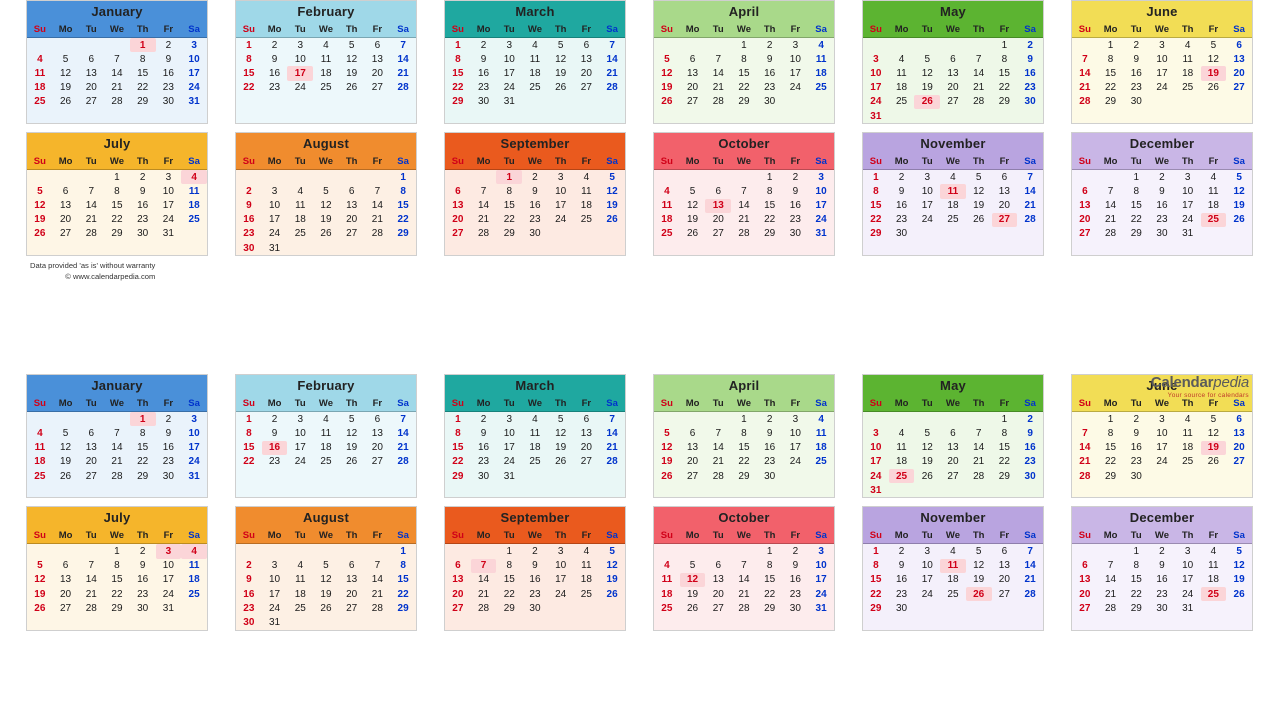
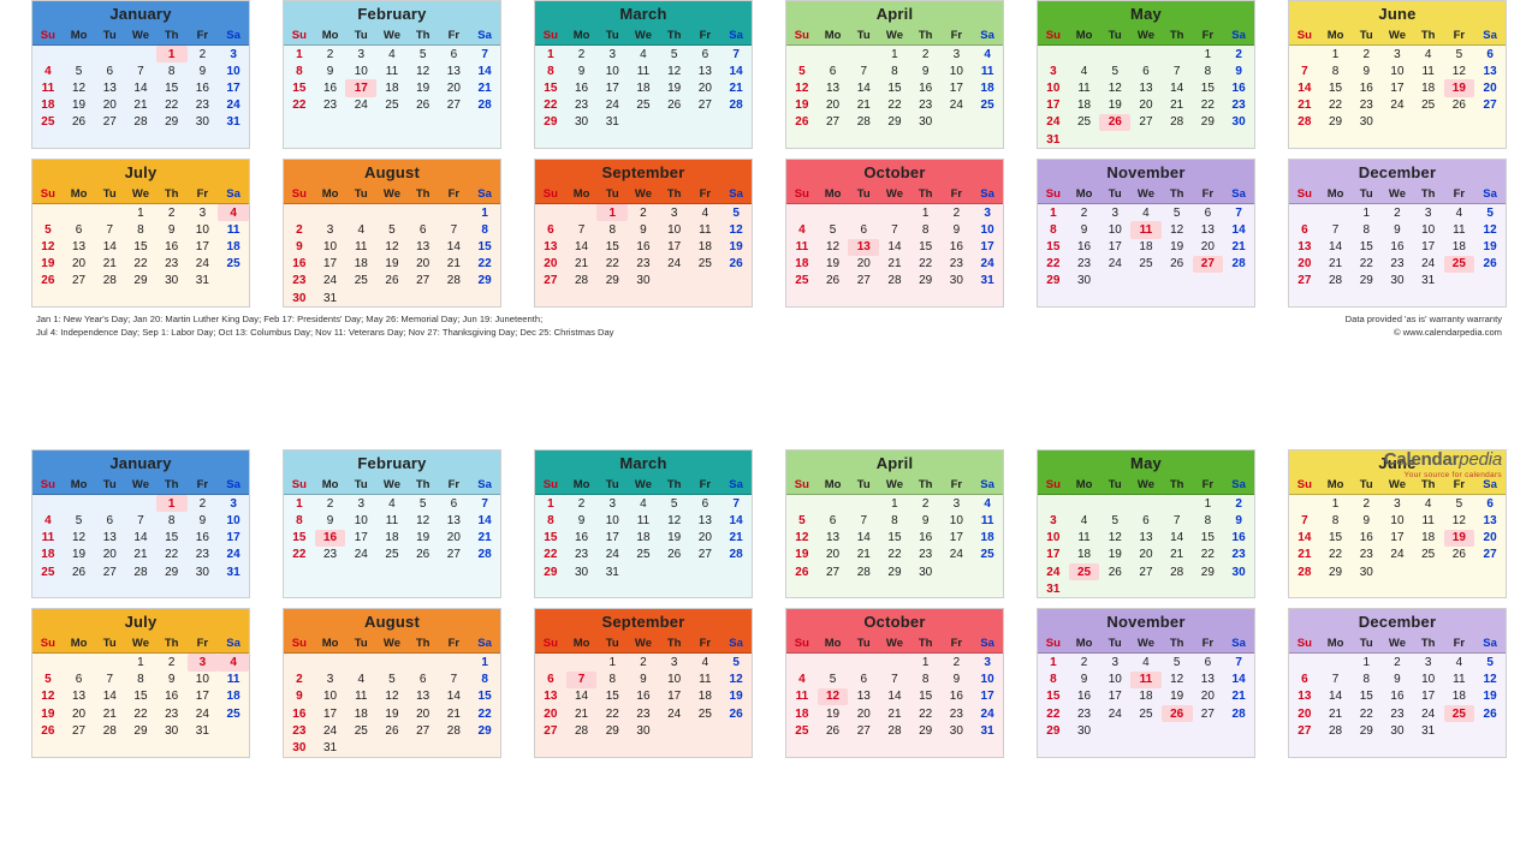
  January
  Su	Mo	Tu	We	Th	Fr	Sa
  				1	2	3
  4	5	6	7	8	9	10
  11	12	13	14	15	16	17
  18	19	20	21	22	23	24
  25	26	27	28	29	30	31
  February
  Su	Mo	Tu	We	Th	Fr	Sa
  1	2	3	4	5	6	7
  8	9	10	11	12	13	14
  15	16	17	18	19	20	21
  22	23	24	25	26	27	28
  March
  Su	Mo	Tu	We	Th	Fr	Sa
  1	2	3	4	5	6	7
  8	9	10	11	12	13	14
  15	16	17	18	19	20	21
  22	23	24	25	26	27	28
  29	30	31
  April
  Su	Mo	Tu	We	Th	Fr	Sa
  			1	2	3	4
  5	6	7	8	9	10	11
  12	13	14	15	16	17	18
  19	20	21	22	23	24	25
  26	27	28	29	30
  May
  Su	Mo	Tu	We	Th	Fr	Sa
  					1	2
  3	4	5	6	7	8	9
  10	11	12	13	14	15	16
  17	18	19	20	21	22	23
  24	25	26	27	28	29	30
  31
  June
  Su	Mo	Tu	We	Th	Fr	Sa
  	1	2	3	4	5	6
  7	8	9	10	11	12	13
  14	15	16	17	18	19	20
  21	22	23	24	25	26	27
  28	29	30
  July
  Su	Mo	Tu	We	Th	Fr	Sa
  			1	2	3	4
  5	6	7	8	9	10	11
  12	13	14	15	16	17	18
  19	20	21	22	23	24	25
  26	27	28	29	30	31
  August
  Su	Mo	Tu	We	Th	Fr	Sa
  						1
  2	3	4	5	6	7	8
  9	10	11	12	13	14	15
  16	17	18	19	20	21	22
  23	24	25	26	27	28	29
  30	31
  September
  Su	Mo	Tu	We	Th	Fr	Sa
  		1	2	3	4	5
  6	7	8	9	10	11	12
  13	14	15	16	17	18	19
  20	21	22	23	24	25	26
  27	28	29	30
  October
  Su	Mo	Tu	We	Th	Fr	Sa
  				1	2	3
  4	5	6	7	8	9	10
  11	12	13	14	15	16	17
  18	19	20	21	22	23	24
  25	26	27	28	29	30	31
  November
  Su	Mo	Tu	We	Th	Fr	Sa
  1	2	3	4	5	6	7
  8	9	10	11	12	13	14
  15	16	17	18	19	20	21
  22	23	24	25	26	27	28
  29	30
  December
  Su	Mo	Tu	We	Th	Fr	Sa
  		1	2	3	4	5
  6	7	8	9	10	11	12
  13	14	15	16	17	18	19
  20	21	22	23	24	25	26
  27	28	29	30	31
+ Jan 1: New Year's Day; Jan 20: Martin Luther King Day; Feb 17: Presidents' Day; May 26: Memorial Day; Jun 19: Juneteenth;
+ Jul 4: Independence Day; Sep 1: Labor Day; Oct 13: Columbus Day; Nov 11: Veterans Day; Nov 27: Thanksgiving Day; Dec 25: Christmas Day
- Data provided 'as is' without warranty
+ Data provided 'as is' warranty warranty
  © www.calendarpedia.com
  Calendarpedia
  January
  Su	Mo	Tu	We	Th	Fr	Sa
  				1	2	3
  4	5	6	7	8	9	10
  11	12	13	14	15	16	17
  18	19	20	21	22	23	24
  25	26	27	28	29	30	31
  February
  Su	Mo	Tu	We	Th	Fr	Sa
  1	2	3	4	5	6	7
  8	9	10	11	12	13	14
  15	16	17	18	19	20	21
  22	23	24	25	26	27	28
  March
  Su	Mo	Tu	We	Th	Fr	Sa
  1	2	3	4	5	6	7
  8	9	10	11	12	13	14
  15	16	17	18	19	20	21
  22	23	24	25	26	27	28
  29	30	31
  April
  Su	Mo	Tu	We	Th	Fr	Sa
  			1	2	3	4
  5	6	7	8	9	10	11
  12	13	14	15	16	17	18
  19	20	21	22	23	24	25
  26	27	28	29	30
  May
  Su	Mo	Tu	We	Th	Fr	Sa
  					1	2
  3	4	5	6	7	8	9
  10	11	12	13	14	15	16
  17	18	19	20	21	22	23
  24	25	26	27	28	29	30
  31
  June
  Su	Mo	Tu	We	Th	Fr	Sa
  	1	2	3	4	5	6
  7	8	9	10	11	12	13
  14	15	16	17	18	19	20
  21	22	23	24	25	26	27
  28	29	30
  July
  Su	Mo	Tu	We	Th	Fr	Sa
  			1	2	3	4
  5	6	7	8	9	10	11
  12	13	14	15	16	17	18
  19	20	21	22	23	24	25
  26	27	28	29	30	31
  August
  Su	Mo	Tu	We	Th	Fr	Sa
  						1
  2	3	4	5	6	7	8
  9	10	11	12	13	14	15
  16	17	18	19	20	21	22
  23	24	25	26	27	28	29
  30	31
  September
  Su	Mo	Tu	We	Th	Fr	Sa
  		1	2	3	4	5
  6	7	8	9	10	11	12
  13	14	15	16	17	18	19
  20	21	22	23	24	25	26
  27	28	29	30
  October
  Su	Mo	Tu	We	Th	Fr	Sa
  				1	2	3
  4	5	6	7	8	9	10
  11	12	13	14	15	16	17
  18	19	20	21	22	23	24
  25	26	27	28	29	30	31
  November
  Su	Mo	Tu	We	Th	Fr	Sa
  1	2	3	4	5	6	7
  8	9	10	11	12	13	14
  15	16	17	18	19	20	21
  22	23	24	25	26	27	28
  29	30
  December
  Su	Mo	Tu	We	Th	Fr	Sa
  		1	2	3	4	5
  6	7	8	9	10	11	12
  13	14	15	16	17	18	19
  20	21	22	23	24	25	26
  27	28	29	30	31
